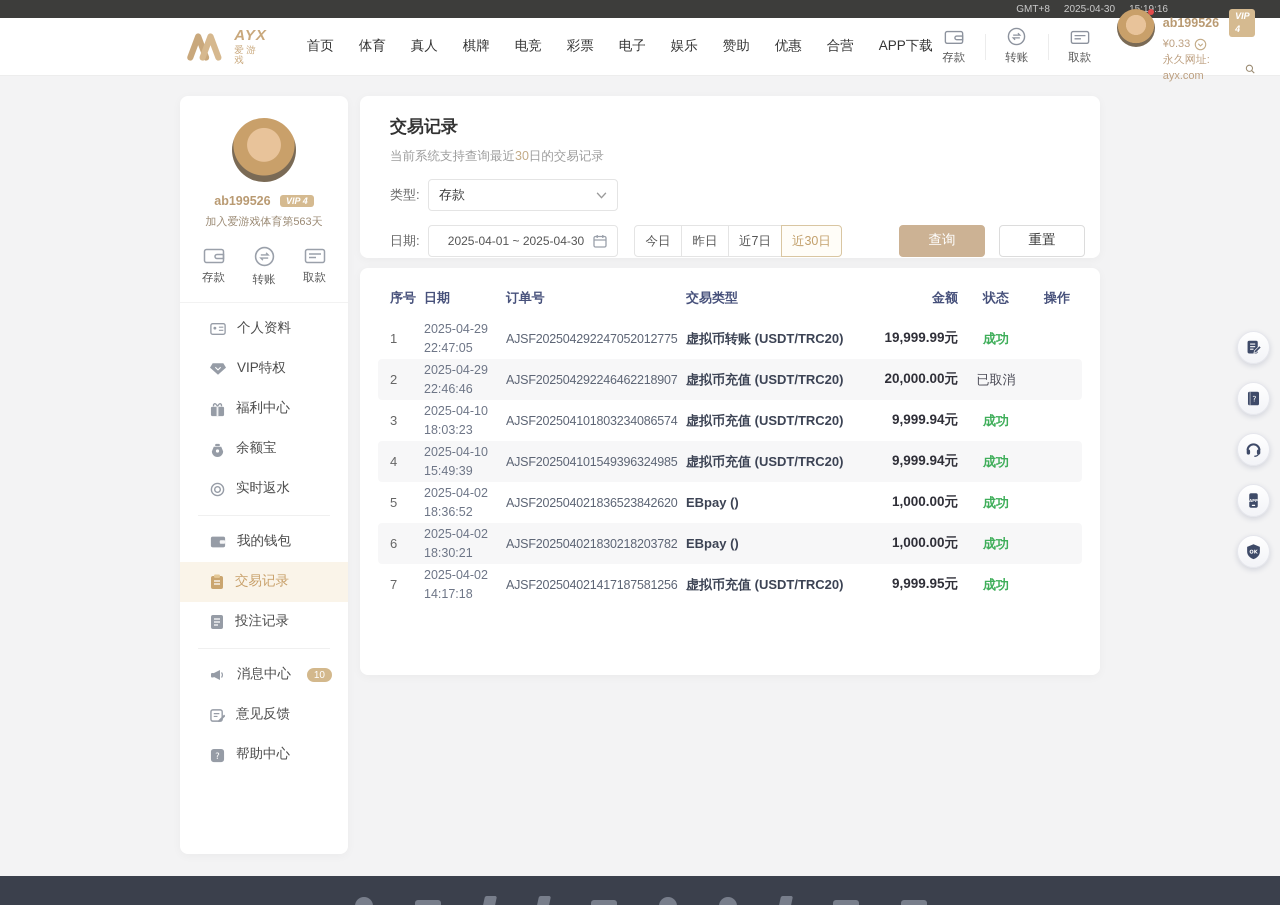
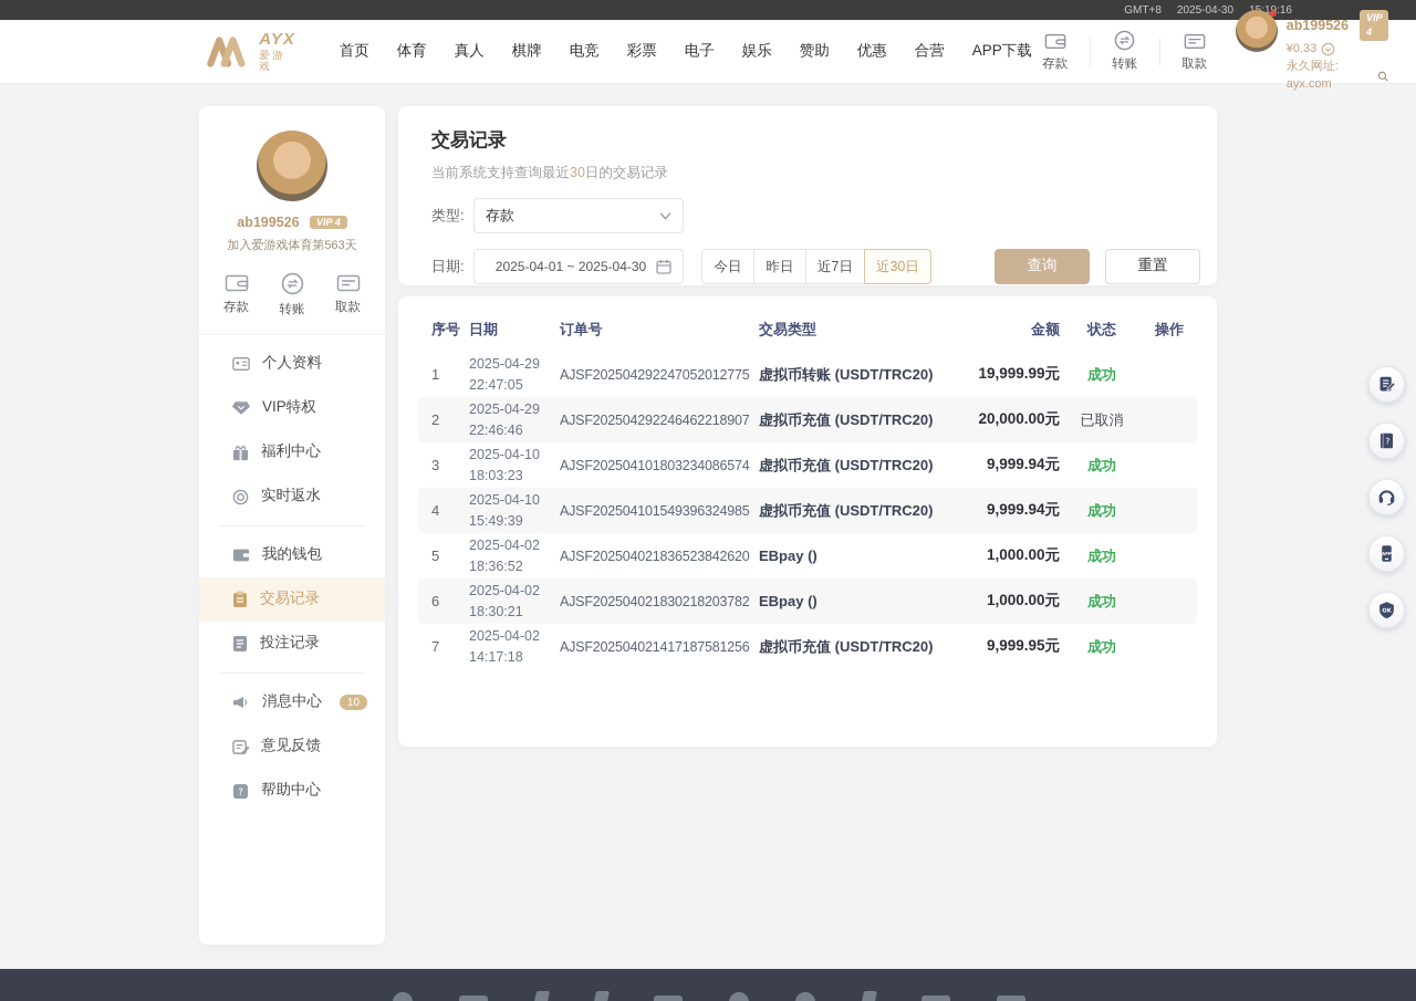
  GMT+8
  2025-04-30
  AYX
  爱游戏
  首页
  体育
  真人
  棋牌
  电竞
  彩票
  电子
  娱乐
  赞助
  优惠
  合营
  APP下载
  存款
  转账
  取款
  ab199526
  VIP 4
  ¥0.33
  永久网址: ayx.com
  ab199526 VIP 4
  加入爱游戏体育第563天
  存款
  转账
  取款
  个人资料
  VIP特权
  福利中心
- 余额宝
  实时返水
  我的钱包
  交易记录
  投注记录
  消息中心
  10
  意见反馈
  ?
  帮助中心
  交易记录
  当前系统支持查询最近30日的交易记录
  类型:
  存款
  日期:
  2025-04-01 ~ 2025-04-30
  今日
  昨日
  近7日
  近30日
  查询
  重置
  序号
  日期
  订单号
  交易类型
  金额
  状态
  操作
  1
  2025-04-29
  22:47:05
  AJSF202504292247052012775
  虚拟币转账 (USDT/TRC20)
  19,999.99元
  成功
  2
  2025-04-29
  22:46:46
  AJSF202504292246462218907
  虚拟币充值 (USDT/TRC20)
  20,000.00元
  已取消
  3
  2025-04-10
  18:03:23
  AJSF202504101803234086574
  虚拟币充值 (USDT/TRC20)
  9,999.94元
  成功
  4
  2025-04-10
  15:49:39
  AJSF202504101549396324985
  虚拟币充值 (USDT/TRC20)
  9,999.94元
  成功
  5
  2025-04-02
  18:36:52
  AJSF202504021836523842620
  EBpay ()
  1,000.00元
  成功
  6
  2025-04-02
  18:30:21
  AJSF202504021830218203782
  EBpay ()
  1,000.00元
  成功
  7
  2025-04-02
  14:17:18
  AJSF202504021417187581256
  虚拟币充值 (USDT/TRC20)
  9,999.95元
  成功
  ?
